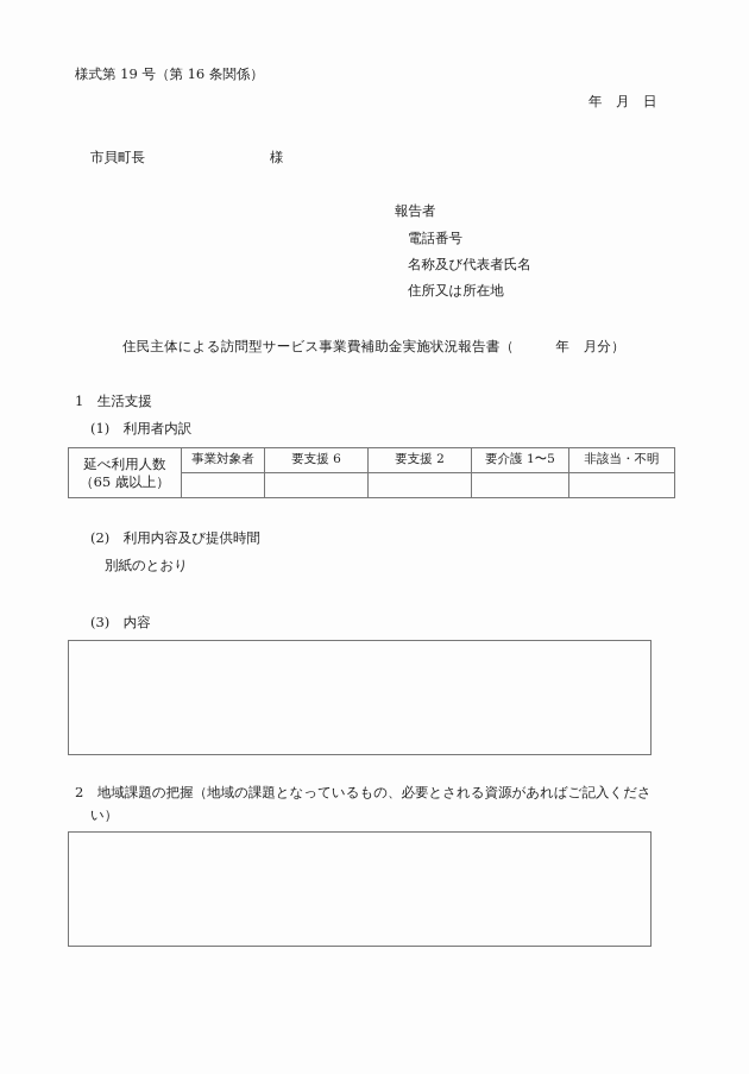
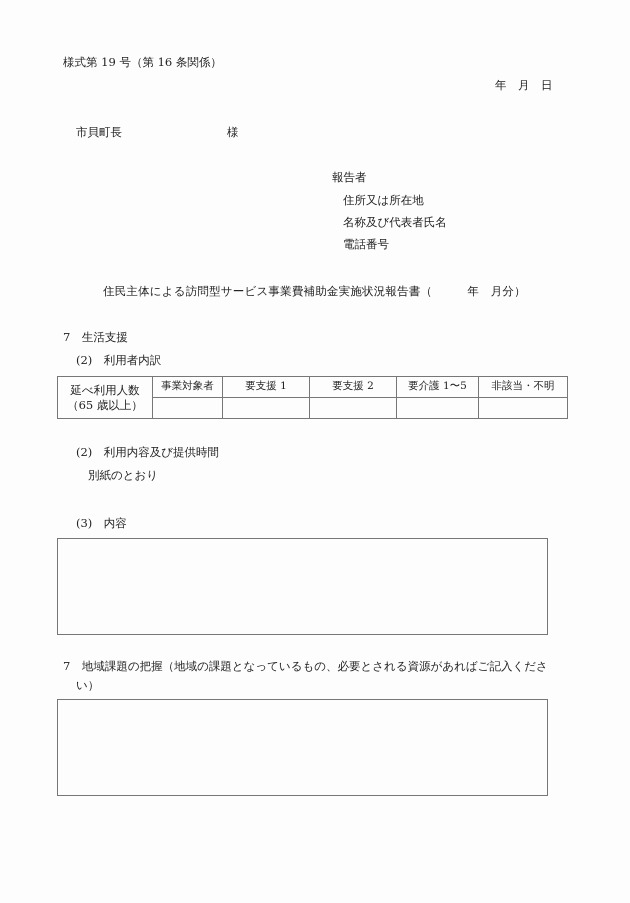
  様式第 19 号（第 16 条関係）
  年 月 日
  市貝町長
  様
  報告者
- 電話番号
+ 住所又は所在地
  名称及び代表者氏名
- 住所又は所在地
+ 電話番号
  住民主体による訪問型サービス事業費補助金実施状況報告書（ 年 月分）
- 1 生活支援
+ 7 生活支援
- (1) 利用者内訳
+ (2) 利用者内訳
- 延べ利用人数 （65 歳以上）	事業対象者	要支援 6	要支援 2	要介護 1〜5	非該当・不明
+ 延べ利用人数 （65 歳以上）	事業対象者	要支援 1	要支援 2	要介護 1〜5	非該当・不明
  (2) 利用内容及び提供時間
  別紙のとおり
  (3) 内容
- 2 地域課題の把握（地域の課題となっているもの、必要とされる資源があればご記入くださ
+ 7 地域課題の把握（地域の課題となっているもの、必要とされる資源があればご記入くださ
  い）
